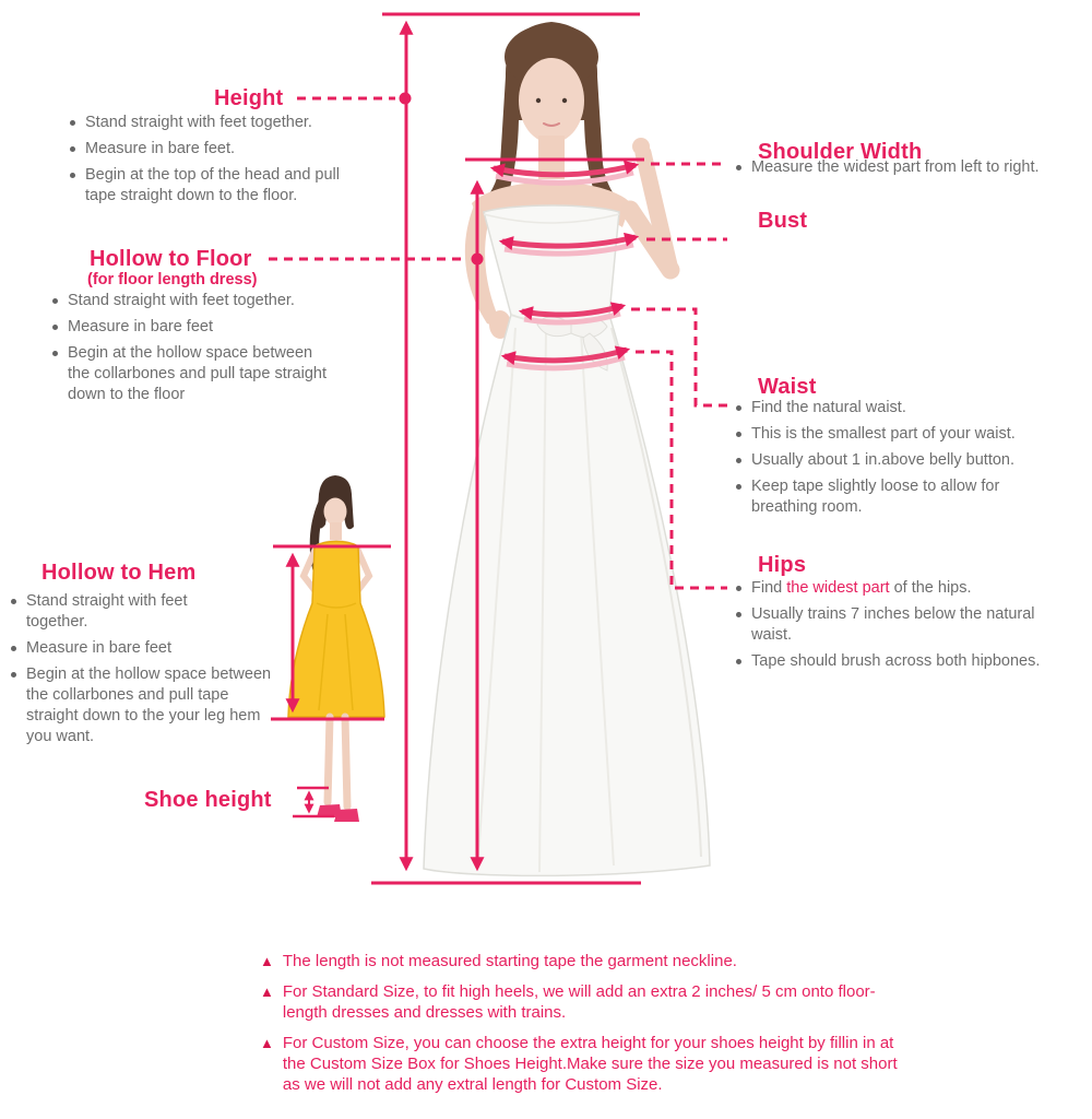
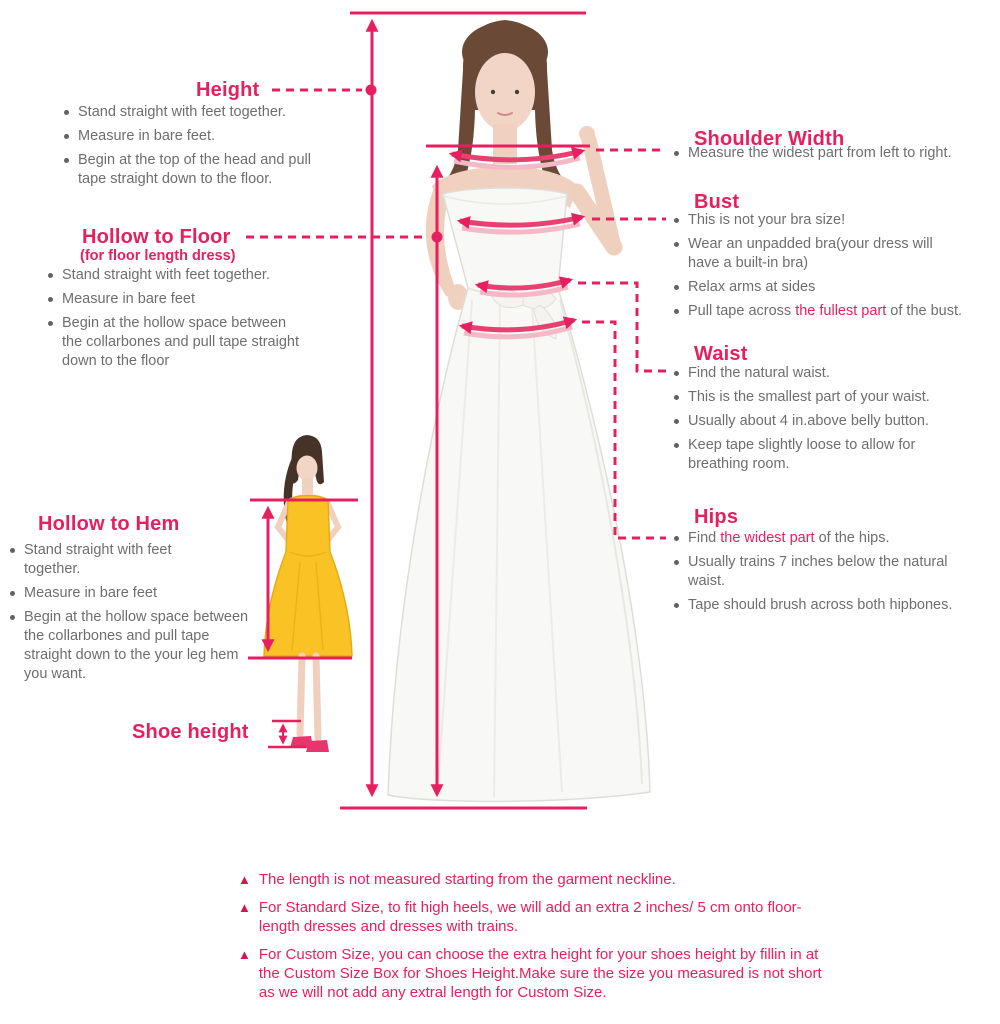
  Height
  Stand straight with feet together.
  Measure in bare feet.
  Begin at the top of the head and pull tape straight down to the floor.
  Hollow to Floor
  (for floor length dress)
  Stand straight with feet together.
  Measure in bare feet
  Begin at the hollow space between the collarbones and pull tape straight down to the floor
  Hollow to Hem
  Stand straight with feet together.
  Measure in bare feet
  Begin at the hollow space between the collarbones and pull tape straight down to the your leg hem you want.
  Shoe height
  Shoulder Width
  Measure the widest part from left to right.
  Bust
+ This is not your bra size!
+ Wear an unpadded bra(your dress will have a built-in bra)
+ Relax arms at sides
+ Pull tape across the fullest part of the bust.
  Waist
  Find the natural waist.
  This is the smallest part of your waist.
- Usually about 1 in.above belly button.
+ Usually about 4 in.above belly button.
  Keep tape slightly loose to allow for breathing room.
  Hips
  Find the widest part of the hips.
  Usually trains 7 inches below the natural waist.
  Tape should brush across both hipbones.
  ▲
- The length is not measured starting tape the garment neckline.
+ The length is not measured starting from the garment neckline.
  ▲
  For Standard Size, to fit high heels, we will add an extra 2 inches/ 5 cm onto floor-length dresses and dresses with trains.
  ▲
  For Custom Size, you can choose the extra height for your shoes height by fillin in at the Custom Size Box for Shoes Height.Make sure the size you measured is not short as we will not add any extral length for Custom Size.
